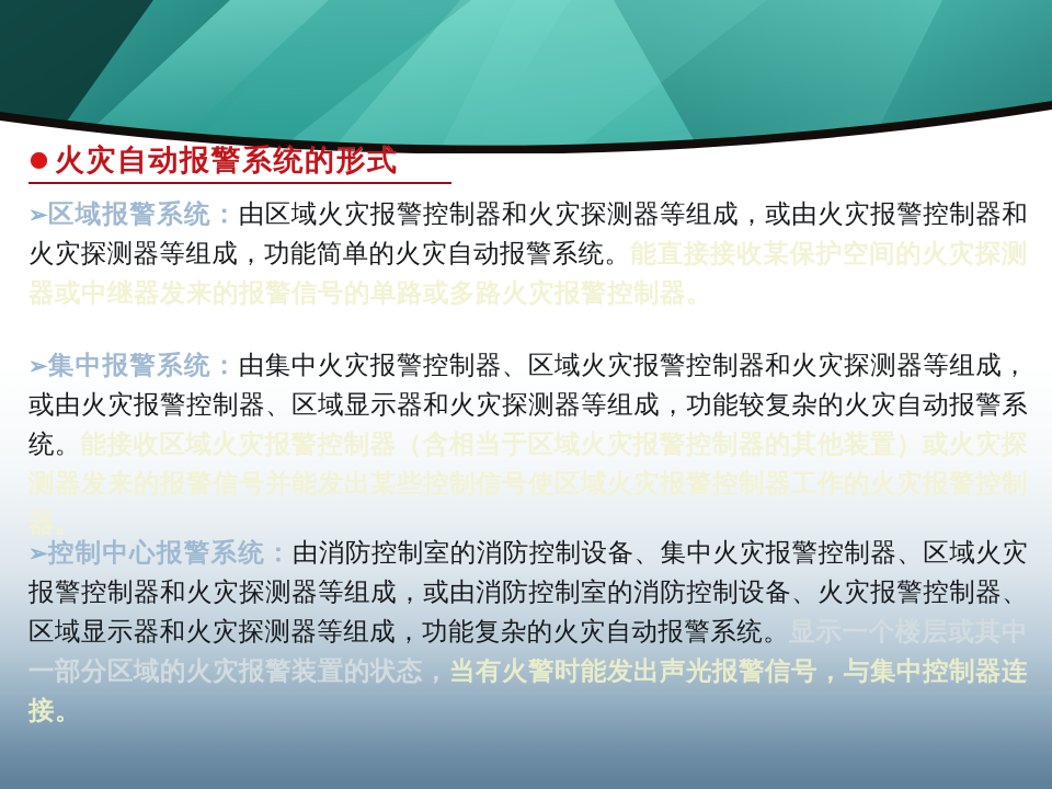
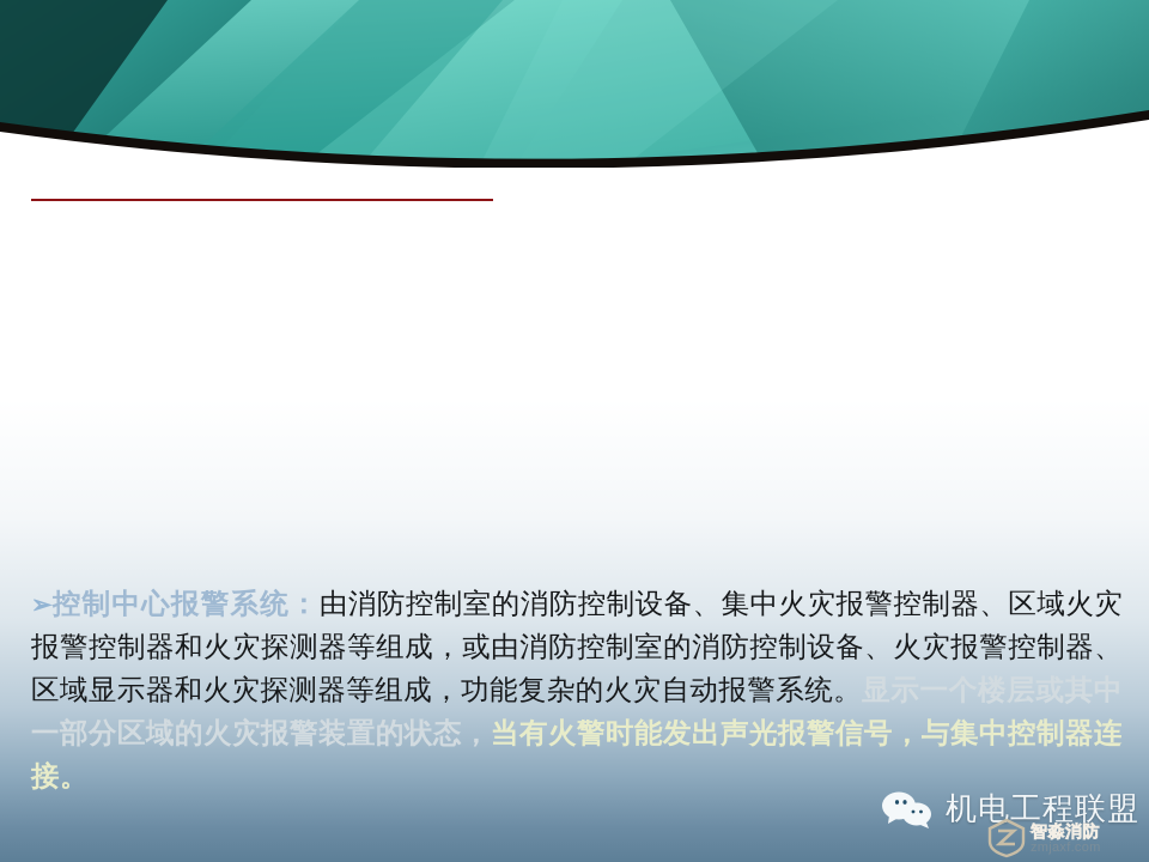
- 火灾自动报警系统的形式
- ➢区域报警系统：由区域火灾报警控制器和火灾探测器等组成，或由火灾报警控制器和火灾探测器等组成，功能简单的火灾自动报警系统。能直接接收某保护空间的火灾探测器或中继器发来的报警信号的单路或多路火灾报警控制器。
- ➢集中报警系统：由集中火灾报警控制器、区域火灾报警控制器和火灾探测器等组成，或由火灾报警控制器、区域显示器和火灾探测器等组成，功能较复杂的火灾自动报警系统。能接收区域火灾报警控制器（含相当于区域火灾报警控制器的其他装置）或火灾探测器发来的报警信号并能发出某些控制信号使区域火灾报警控制器工作的火灾报警控制器。
  ➢控制中心报警系统：由消防控制室的消防控制设备、集中火灾报警控制器、区域火灾报警控制器和火灾探测器等组成，或由消防控制室的消防控制设备、火灾报警控制器、区域显示器和火灾探测器等组成，功能复杂的火灾自动报警系统。显示一个楼层或其中一部分区域的火灾报警装置的状态，当有火警时能发出声光报警信号，与集中控制器连接。
+ 机电工程联盟
+ 智淼消防
+ zmjaxf.com
